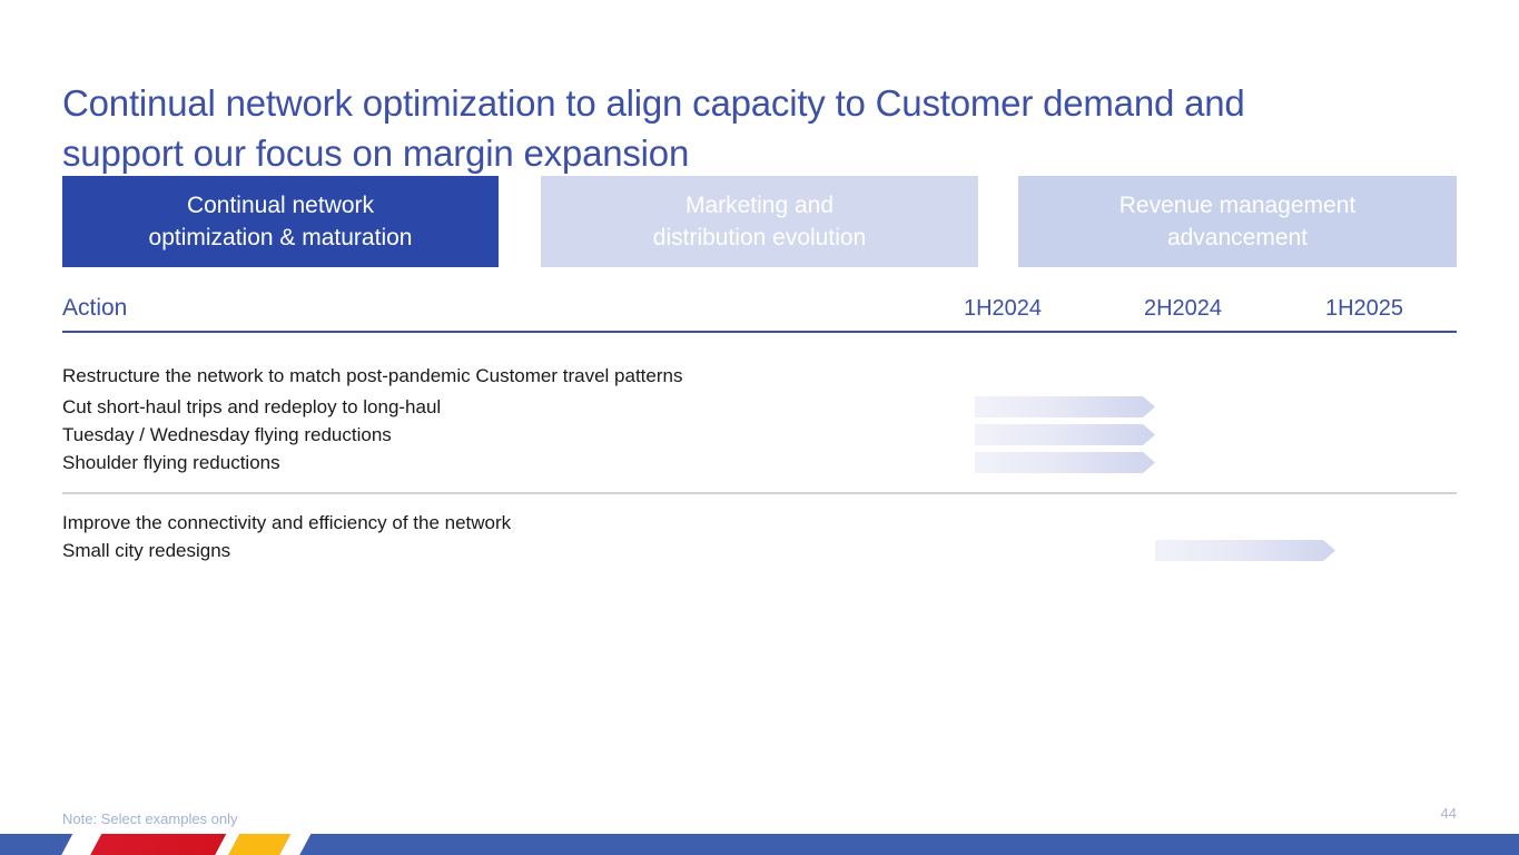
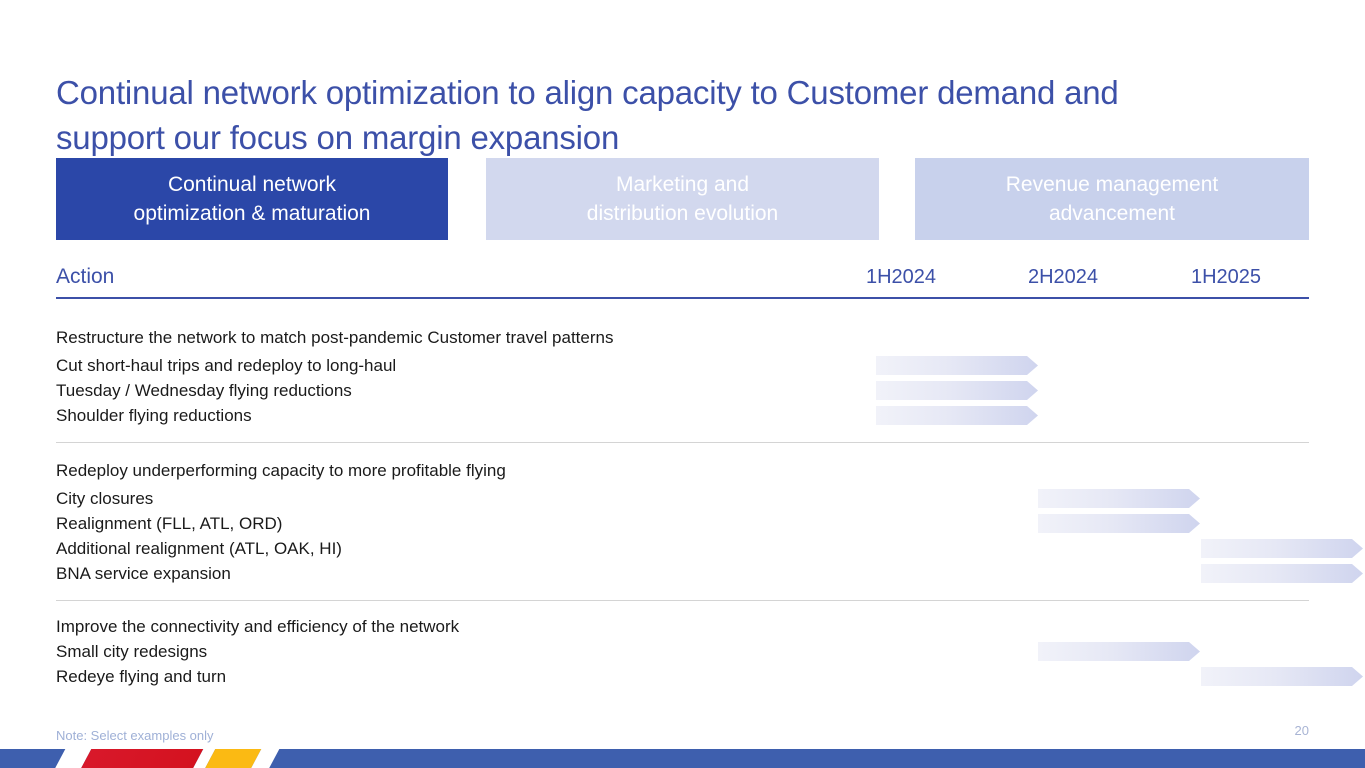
  Continual network optimization to align capacity to Customer demand and support our focus on margin expansion
  Continual network
  optimization & maturation
  Marketing and
  distribution evolution
  Revenue management
  advancement
  Action
  1H2024
  2H2024
  1H2025
  Restructure the network to match post-pandemic Customer travel patterns
  Cut short-haul trips and redeploy to long-haul
  Tuesday / Wednesday flying reductions
  Shoulder flying reductions
+ Redeploy underperforming capacity to more profitable flying
+ City closures
+ Realignment (FLL, ATL, ORD)
+ Additional realignment (ATL, OAK, HI)
+ BNA service expansion
  Improve the connectivity and efficiency of the network
  Small city redesigns
+ Redeye flying and turn
  Note: Select examples only
- 44
+ 20
